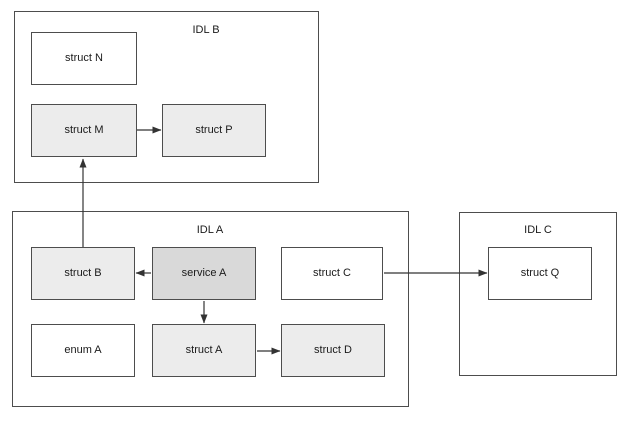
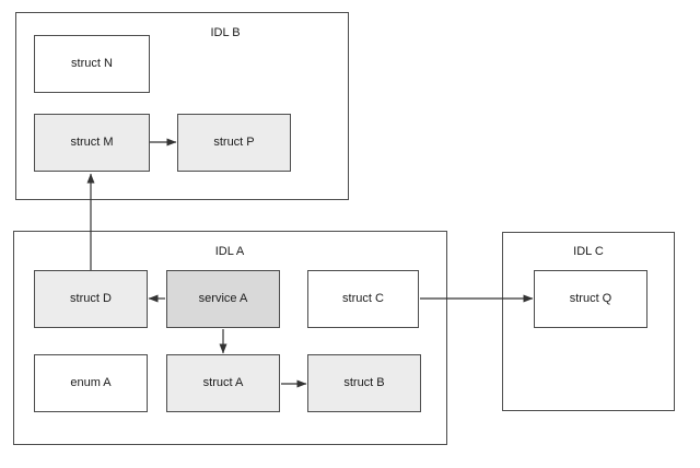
  IDL B
  struct N
  struct M
  struct P
  IDL A
- struct B
+ struct D
  service A
  struct C
  enum A
  struct A
- struct D
+ struct B
  IDL C
  struct Q
